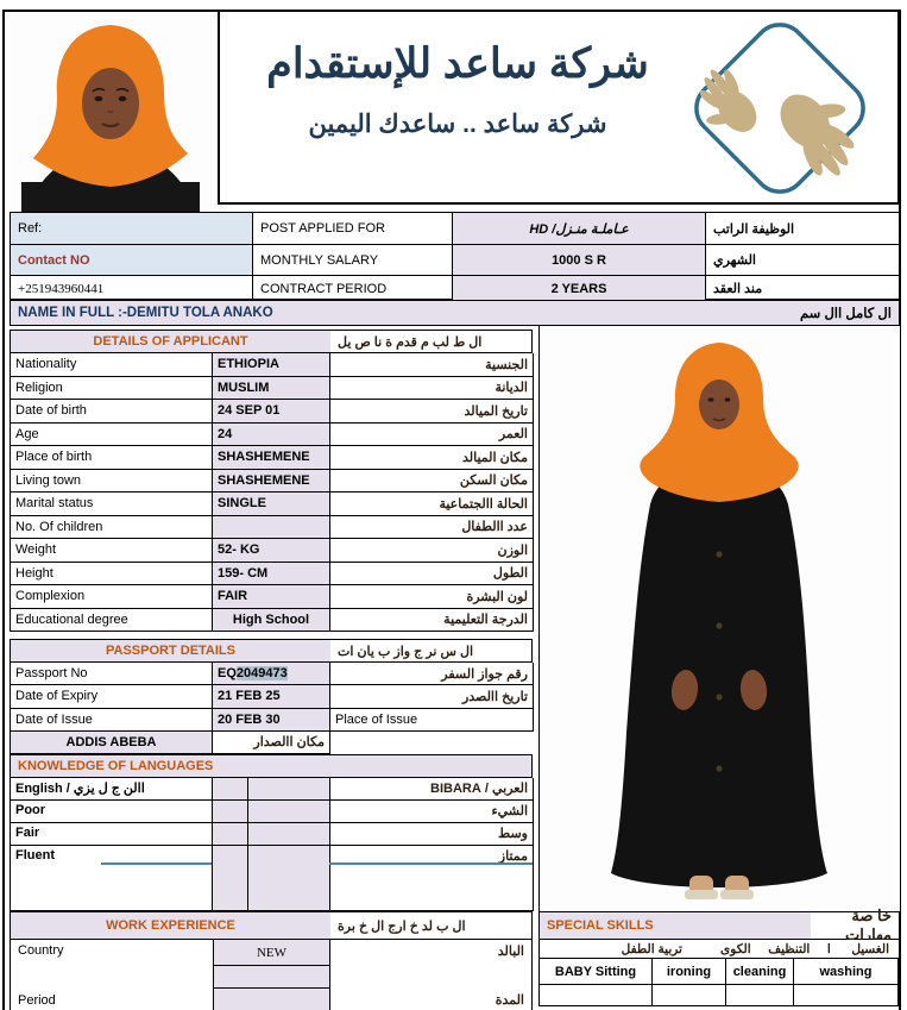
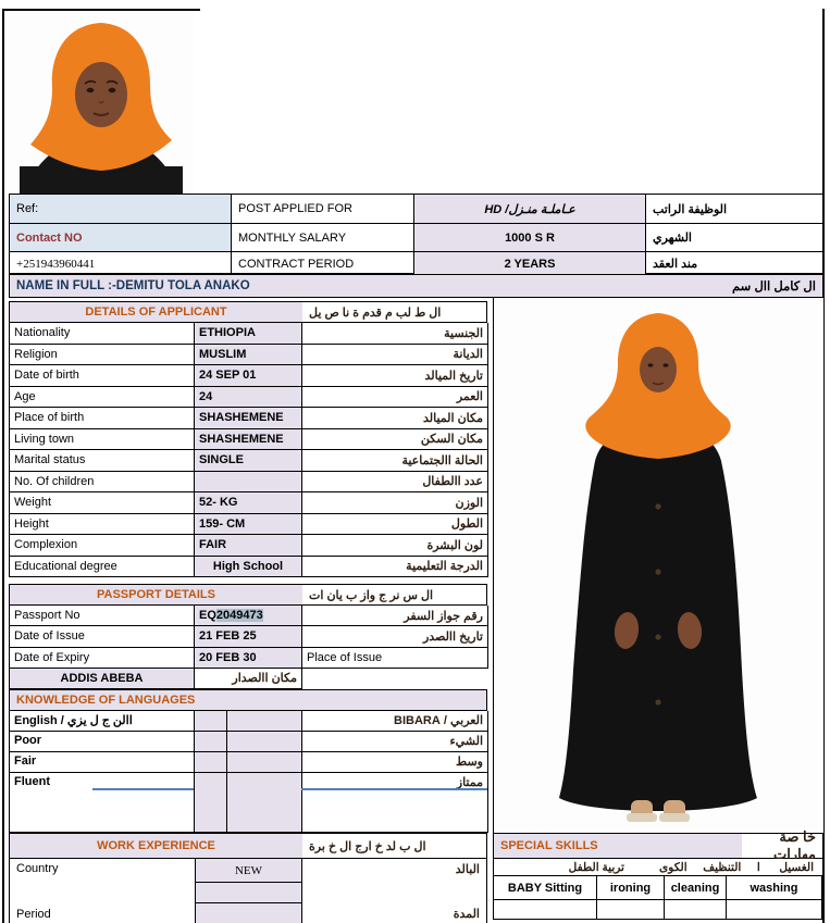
- شركة ساعد للإستقدام
- شركة ساعد .. ساعدك اليمين
  Ref:
  POST APPLIED FOR
  عـاملـة منـزل/ HD
  الوظيفة الراتب
  Contact NO
  MONTHLY SALARY
  1000 S R
  الشهري
  +251943960441
  CONTRACT PERIOD
  2 YEARS
  مند العقد
  NAME IN FULL :-DEMITU TOLA ANAKO
  ال كامل اال سم
  DETAILS OF APPLICANT
  ال ط لب م قدم ة نا ص يل
  Nationality
  ETHIOPIA
  الجنسية
  Religion
  MUSLIM
  الديانة
  Date of birth
  24 SEP 01
  تاريخ الميالد
  Age
  24
  العمر
  Place of birth
  SHASHEMENE
  مكان الميالد
  Living town
  SHASHEMENE
  مكان السكن
  Marital status
  SINGLE
  الحالة االجتماعية
  No. Of children
  عدد االطفال
  Weight
  52- KG
  الوزن
  Height
  159- CM
  الطول
  Complexion
  FAIR
  لون البشرة
  Educational degree
  High School
  الدرجة التعليمية
  PASSPORT DETAILS
  ال س نر ج واز ب يان ات
  Passport No
  EQ
  2049473
  رقم جواز السفر
- Date of Expiry
+ Date of Issue
  21 FEB 25
  تاريخ االصدر
- Date of Issue
+ Date of Expiry
  20 FEB 30
  Place of Issue
  ADDIS ABEBA
  مكان االصدار
  KNOWLEDGE OF LANGUAGES
  English / االن ج ل يزي
  العربي / BIBARA
  Poor
  الشيء
  Fair
  وسط
  Fluent
  ممتاز
  WORK EXPERIENCE
  ال ب لد خ ارج ال خ برة
  Country
  Period
  NEW
  البالد
  المدة
  SPECIAL SKILLS
  خا صة مهارات
  الغسيل ا التنظيف الكوى تربية الطفل
  BABY Sitting
  ironing
  cleaning
  washing
